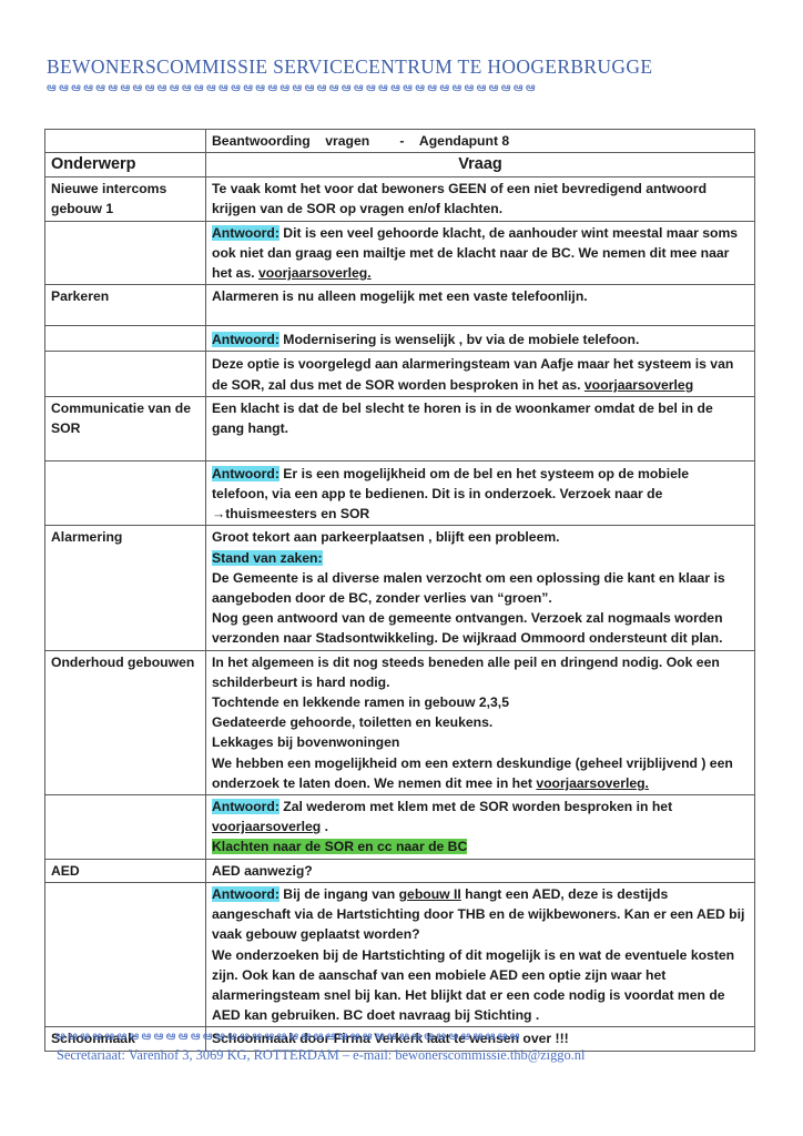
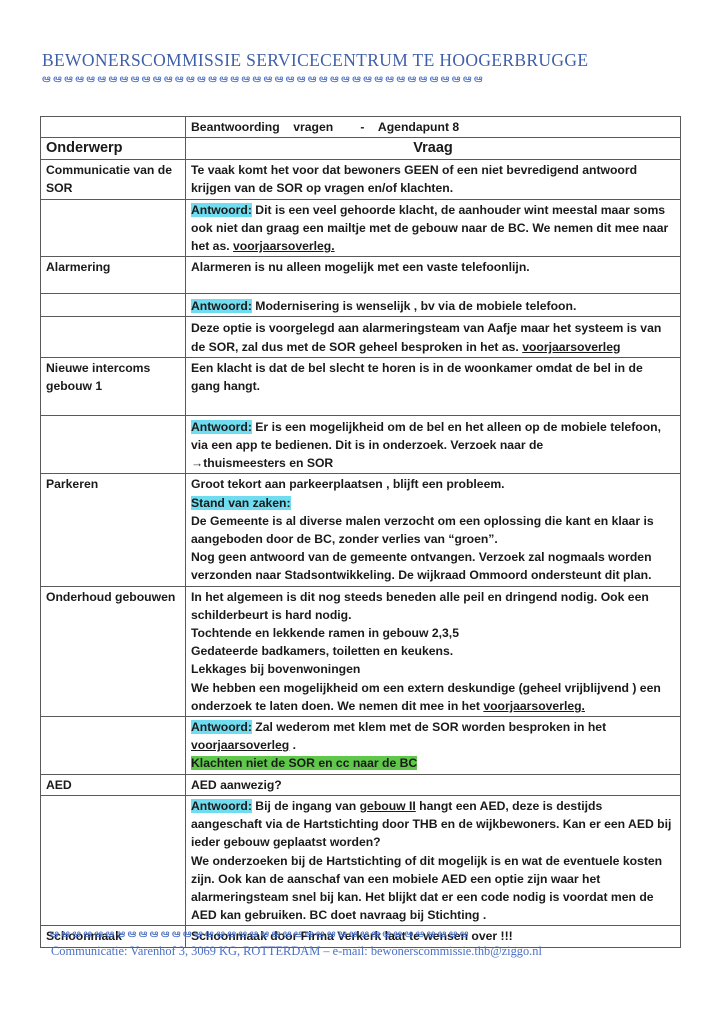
  BEWONERSCOMMISSIE SERVICECENTRUM TE HOOGERBRUGGE
  ఆ ఆ ఆ ఆ ఆ ఆ ఆ ఆ ఆ ఆ ఆ ఆ ఆ ఆ ఆ ఆ ఆ ఆ ఆ ఆ ఆ ఆ ఆ ఆ ఆ ఆ ఆ ఆ ఆ ఆ ఆ ఆ ఆ ఆ ఆ ఆ ఆ ఆ ఆ ఆ
  	Beantwoording vragen - Agendapunt 8
  Onderwerp	Vraag
- Nieuwe intercoms gebouw 1	Te vaak komt het voor dat bewoners GEEN of een niet bevredigend antwoord krijgen van de SOR op vragen en/of klachten.
+ Communicatie van de SOR	Te vaak komt het voor dat bewoners GEEN of een niet bevredigend antwoord krijgen van de SOR op vragen en/of klachten.
- 	Antwoord: Dit is een veel gehoorde klacht, de aanhouder wint meestal maar soms ook niet dan graag een mailtje met de klacht naar de BC. We nemen dit mee naar het as. voorjaarsoverleg.
+ 	Antwoord: Dit is een veel gehoorde klacht, de aanhouder wint meestal maar soms ook niet dan graag een mailtje met de gebouw naar de BC. We nemen dit mee naar het as. voorjaarsoverleg.
- Parkeren	Alarmeren is nu alleen mogelijk met een vaste telefoonlijn.
+ Alarmering	Alarmeren is nu alleen mogelijk met een vaste telefoonlijn.
  	Antwoord: Modernisering is wenselijk , bv via de mobiele telefoon.
- 	Deze optie is voorgelegd aan alarmeringsteam van Aafje maar het systeem is van de SOR, zal dus met de SOR worden besproken in het as. voorjaarsoverleg
+ 	Deze optie is voorgelegd aan alarmeringsteam van Aafje maar het systeem is van de SOR, zal dus met de SOR geheel besproken in het as. voorjaarsoverleg
- Communicatie van de SOR	Een klacht is dat de bel slecht te horen is in de woonkamer omdat de bel in de gang hangt.
+ Nieuwe intercoms gebouw 1	Een klacht is dat de bel slecht te horen is in de woonkamer omdat de bel in de gang hangt.
- 	Antwoord: Er is een mogelijkheid om de bel en het systeem op de mobiele telefoon, via een app te bedienen. Dit is in onderzoek. Verzoek naar de→thuismeesters en SOR
+ 	Antwoord: Er is een mogelijkheid om de bel en het alleen op de mobiele telefoon, via een app te bedienen. Dit is in onderzoek. Verzoek naar de→thuismeesters en SOR
- Alarmering	Groot tekort aan parkeerplaatsen , blijft een probleem. Stand van zaken: De Gemeente is al diverse malen verzocht om een oplossing die kant en klaar is aangeboden door de BC, zonder verlies van “groen”. Nog geen antwoord van de gemeente ontvangen. Verzoek zal nogmaals worden verzonden naar Stadsontwikkeling. De wijkraad Ommoord ondersteunt dit plan.
+ Parkeren	Groot tekort aan parkeerplaatsen , blijft een probleem. Stand van zaken: De Gemeente is al diverse malen verzocht om een oplossing die kant en klaar is aangeboden door de BC, zonder verlies van “groen”. Nog geen antwoord van de gemeente ontvangen. Verzoek zal nogmaals worden verzonden naar Stadsontwikkeling. De wijkraad Ommoord ondersteunt dit plan.
- Onderhoud gebouwen	In het algemeen is dit nog steeds beneden alle peil en dringend nodig. Ook een schilderbeurt is hard nodig. Tochtende en lekkende ramen in gebouw 2,3,5 Gedateerde gehoorde, toiletten en keukens. Lekkages bij bovenwoningen We hebben een mogelijkheid om een extern deskundige (geheel vrijblijvend ) een onderzoek te laten doen. We nemen dit mee in het voorjaarsoverleg.
+ Onderhoud gebouwen	In het algemeen is dit nog steeds beneden alle peil en dringend nodig. Ook een schilderbeurt is hard nodig. Tochtende en lekkende ramen in gebouw 2,3,5 Gedateerde badkamers, toiletten en keukens. Lekkages bij bovenwoningen We hebben een mogelijkheid om een extern deskundige (geheel vrijblijvend ) een onderzoek te laten doen. We nemen dit mee in het voorjaarsoverleg.
- 	Antwoord: Zal wederom met klem met de SOR worden besproken in het voorjaarsoverleg .Klachten naar de SOR en cc naar de BC
+ 	Antwoord: Zal wederom met klem met de SOR worden besproken in het voorjaarsoverleg .Klachten niet de SOR en cc naar de BC
  AED	AED aanwezig?
- 	Antwoord: Bij de ingang van gebouw II hangt een AED, deze is destijds aangeschaft via de Hartstichting door THB en de wijkbewoners. Kan er een AED bij vaak gebouw geplaatst worden?We onderzoeken bij de Hartstichting of dit mogelijk is en wat de eventuele kosten zijn. Ook kan de aanschaf van een mobiele AED een optie zijn waar het alarmeringsteam snel bij kan. Het blijkt dat er een code nodig is voordat men de AED kan gebruiken. BC doet navraag bij Stichting .
+ 	Antwoord: Bij de ingang van gebouw II hangt een AED, deze is destijds aangeschaft via de Hartstichting door THB en de wijkbewoners. Kan er een AED bij ieder gebouw geplaatst worden?We onderzoeken bij de Hartstichting of dit mogelijk is en wat de eventuele kosten zijn. Ook kan de aanschaf van een mobiele AED een optie zijn waar het alarmeringsteam snel bij kan. Het blijkt dat er een code nodig is voordat men de AED kan gebruiken. BC doet navraag bij Stichting .
  Schoonmaak	Schoonmaak door Firma Verkerk laat te wensen over !!!
  ఆ ఆ ఆ ఆ ఆ ఆ ఆ ఆ ఆ ఆ ఆ ఆ ఆ ఆ ఆ ఆ ఆ ఆ ఆ ఆ ఆ ఆ ఆ ఆ ఆ ఆ ఆ ఆ ఆ ఆ ఆ ఆ ఆ ఆ ఆ ఆ ఆ ఆ
- Secretariaat: Varenhof 3, 3069 KG, ROTTERDAM – e-mail: bewonerscommissie.thb@ziggo.nl
+ Communicatie: Varenhof 3, 3069 KG, ROTTERDAM – e-mail: bewonerscommissie.thb@ziggo.nl
